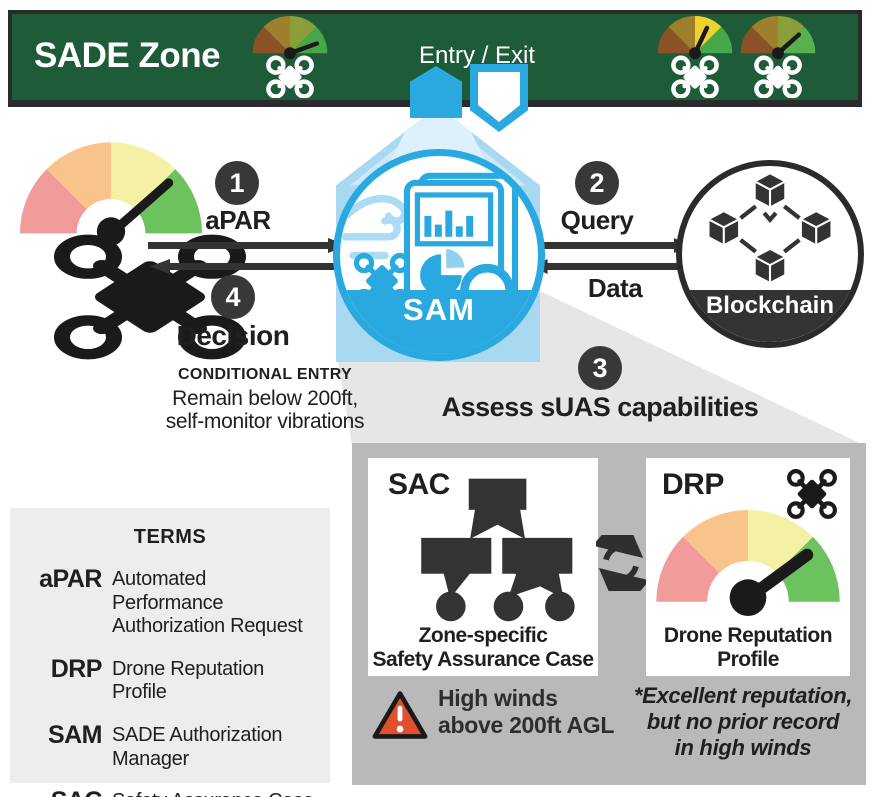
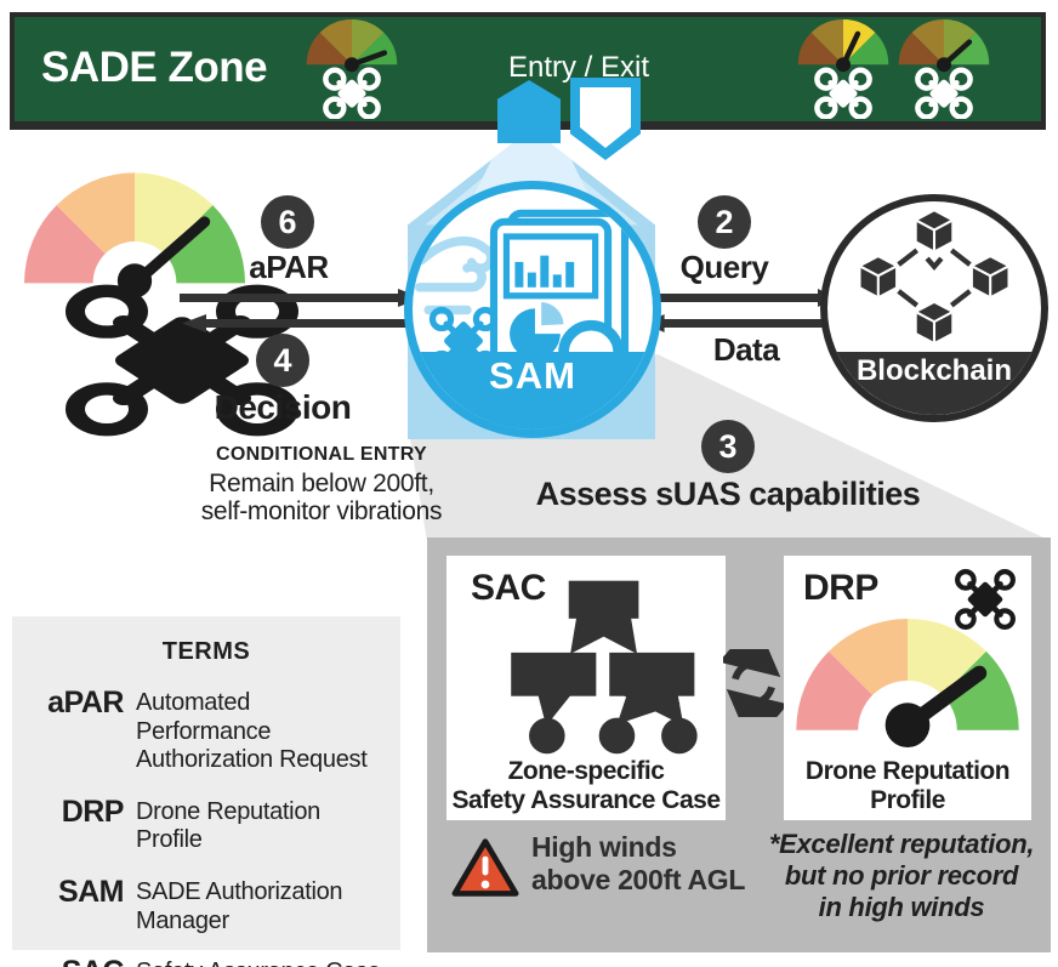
  SAC
  Zone-specific
  Safety Assurance Case
  DRP
  Drone Reputation
  Profile
  High winds
  above 200ft AGL
  *Excellent reputation,
  but no prior record
  in high winds
  SAM
- 1
+ 6
  aPAR
  4
  Decision
  CONDITIONAL ENTRY
  Remain below 200ft,
  self-monitor vibrations
  2
  Query
  Data
  3
  Assess sUAS capabilities
  Blockchain
  SADE Zone
  Entry / Exit
  TERMS
  aPAR
  Automated Performance Authorization Request
  DRP
  Drone Reputation Profile
  SAM
  SADE Authorization Manager
